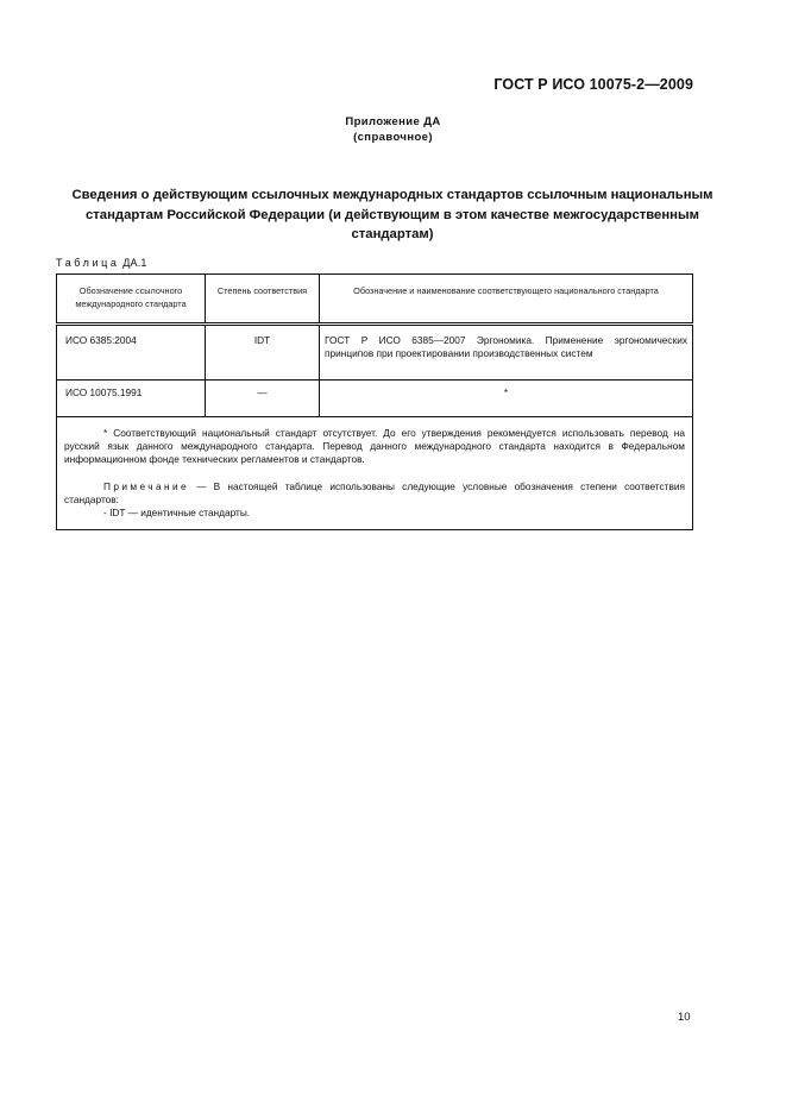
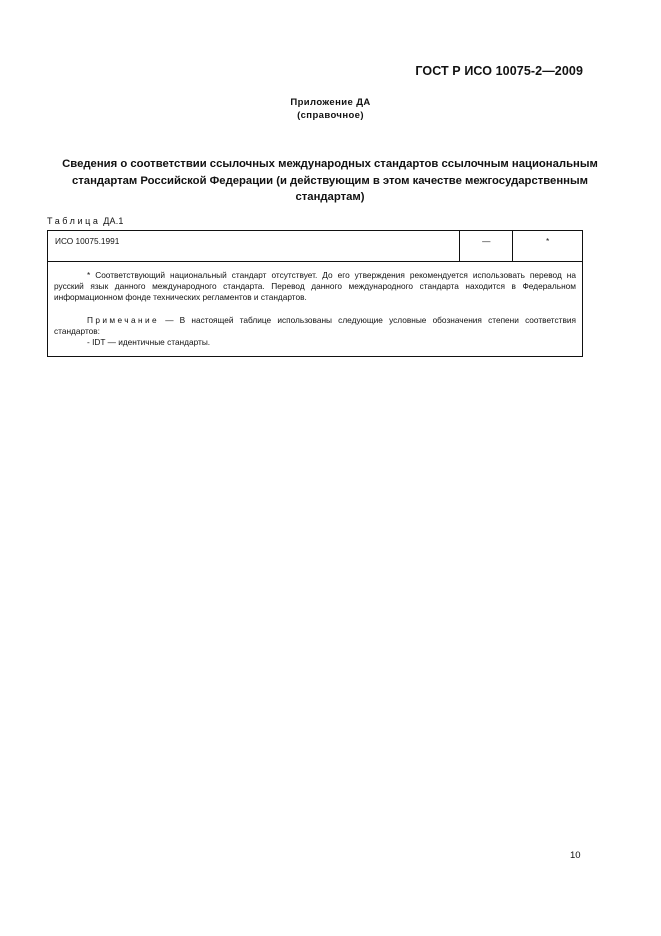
  ГОСТ Р ИСО 10075-2—2009
  Приложение ДА
  (справочное)
- Сведения о действующим ссылочных международных стандартов ссылочным национальным стандартам Российской Федерации (и действующим в этом качестве межгосударственным стандартам)
+ Сведения о соответствии ссылочных международных стандартов ссылочным национальным стандартам Российской Федерации (и действующим в этом качестве межгосударственным стандартам)
  Таблица ДА.1
- Обозначение ссылочного международного стандарта	Степень соответствия	Обозначение и наименование соответствующего национального стандарта
- ИСО 6385:2004	IDT	ГОСТ Р ИСО 6385—2007 Эргономика. Применение эргономических принципов при проектировании производственных систем
  ИСО 10075.1991	—	*
  * Соответствующий национальный стандарт отсутствует. До его утверждения рекомендуется использовать перевод на русский язык данного международного стандарта. Перевод данного международного стандарта находится в Федеральном информационном фонде технических регламентов и стандартов. Примечание — В настоящей таблице использованы следующие условные обозначения степени соответствия стандартов: - IDT — идентичные стандарты.
  10
